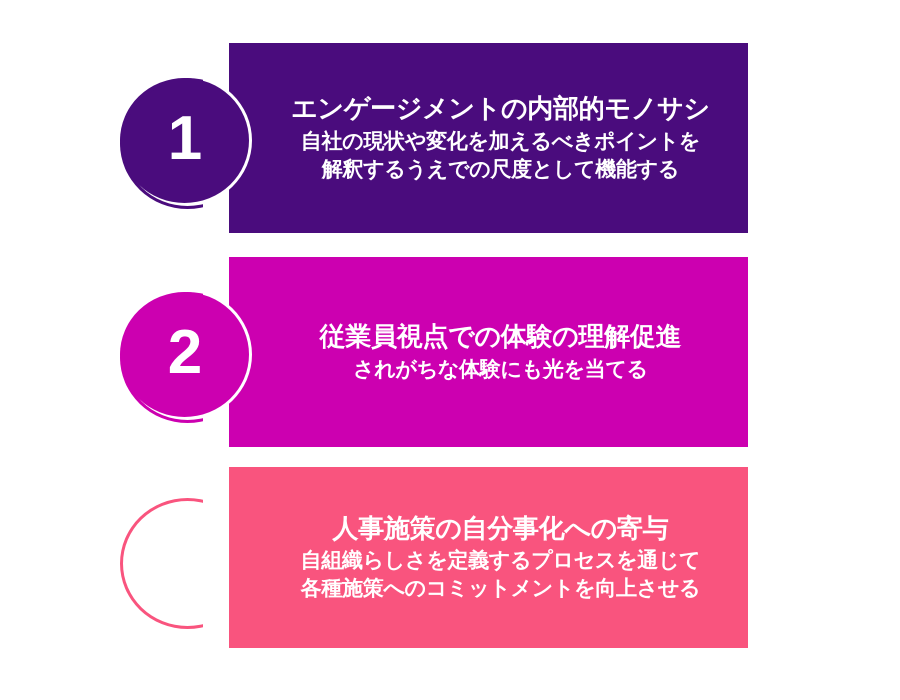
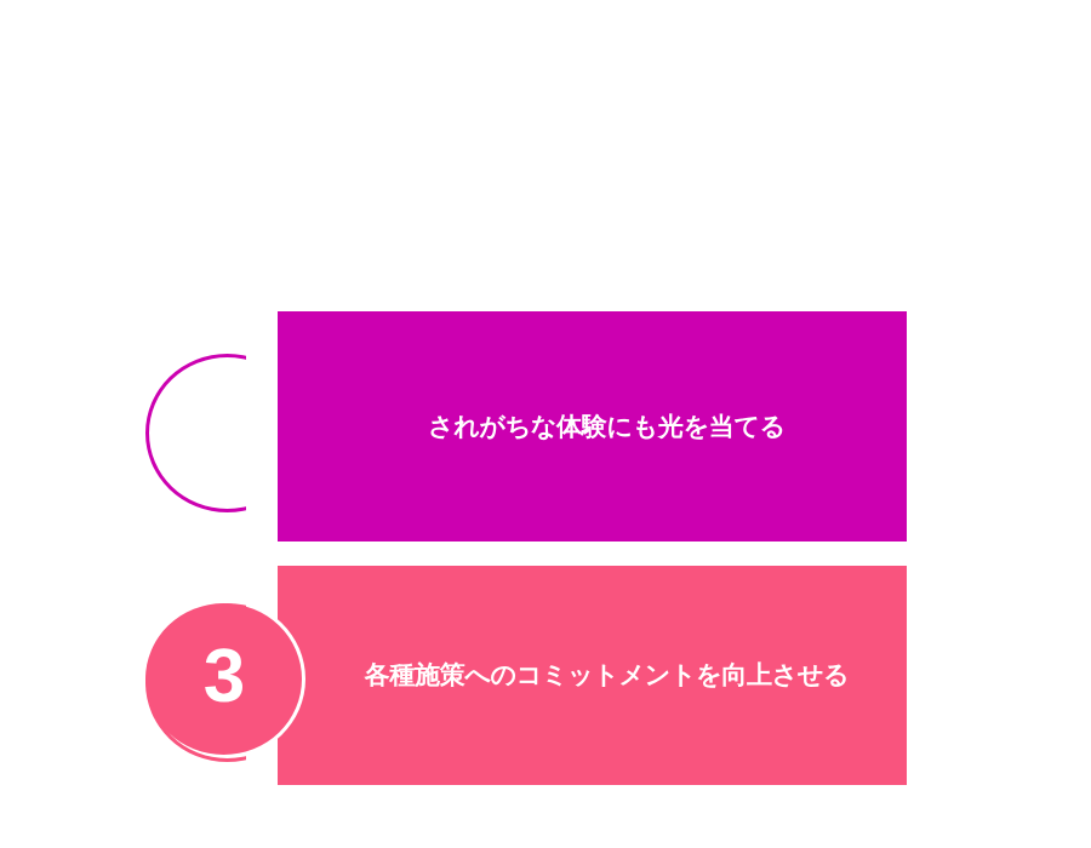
- エンゲージメントの内部的モノサシ
- 自社の現状や変化を加えるべきポイントを
- 解釈するうえでの尺度として機能する
- 1
- 従業員視点での体験の理解促進
  されがちな体験にも光を当てる
- 2
- 人事施策の自分事化への寄与
- 自組織らしさを定義するプロセスを通じて
  各種施策へのコミットメントを向上させる
+ 3
